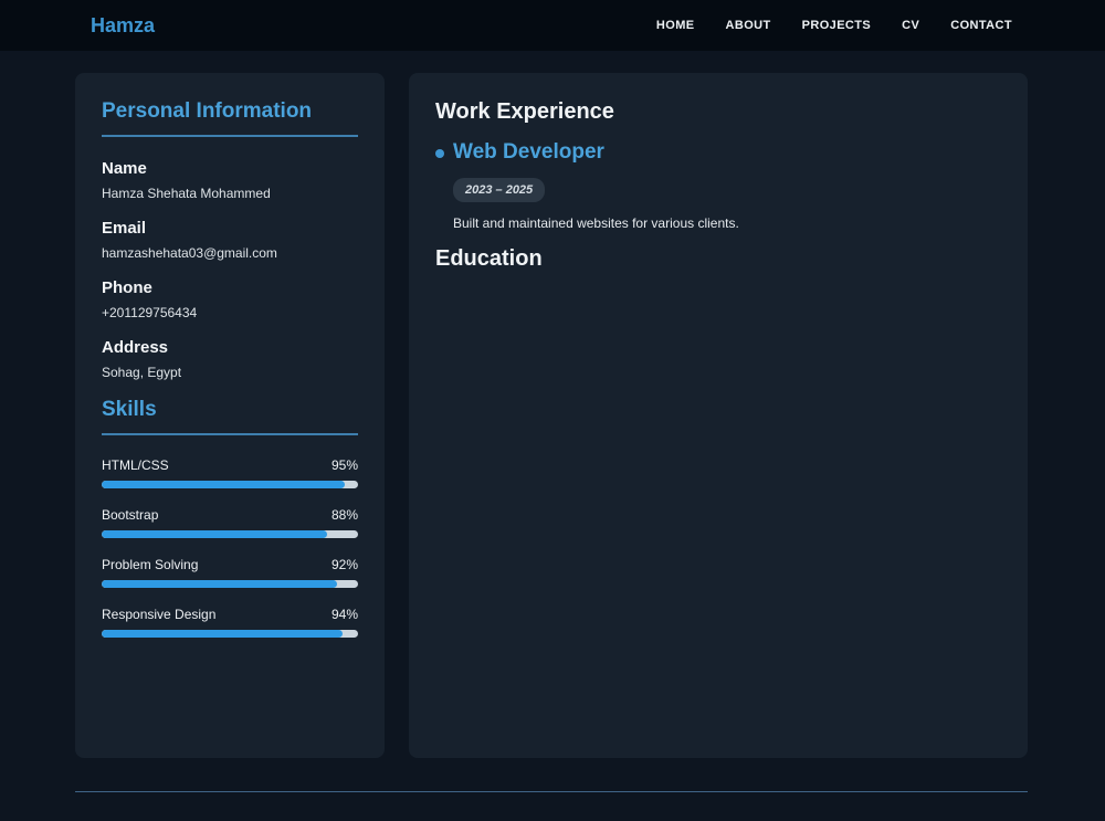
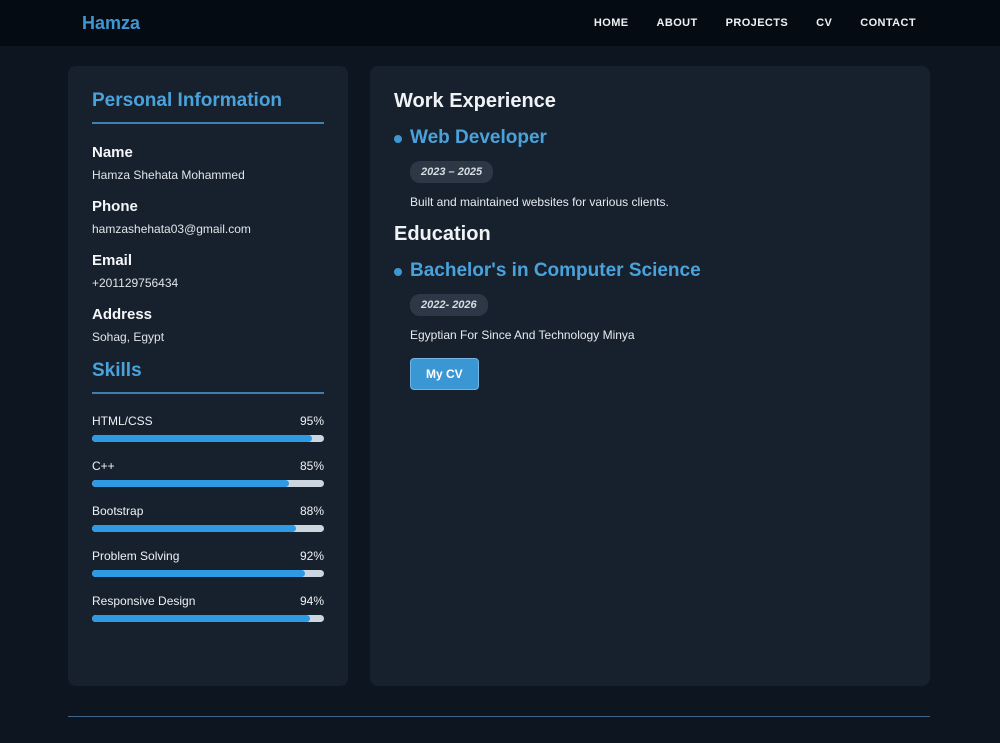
  Hamza
  HOME
  ABOUT
  PROJECTS
  CV
  CONTACT
  Personal Information
  Name
  Hamza Shehata Mohammed
- Email
+ Phone
  hamzashehata03@gmail.com
- Phone
+ Email
  +201129756434
  Address
  Sohag, Egypt
  Skills
  HTML/CSS
  95%
+ C++
+ 85%
  Bootstrap
  88%
  Problem Solving
  92%
  Responsive Design
  94%
  Work Experience
  Web Developer
  2023 – 2025
  Built and maintained websites for various clients.
  Education
+ Bachelor's in Computer Science
+ 2022- 2026
+ Egyptian For Since And Technology Minya
+ My CV
